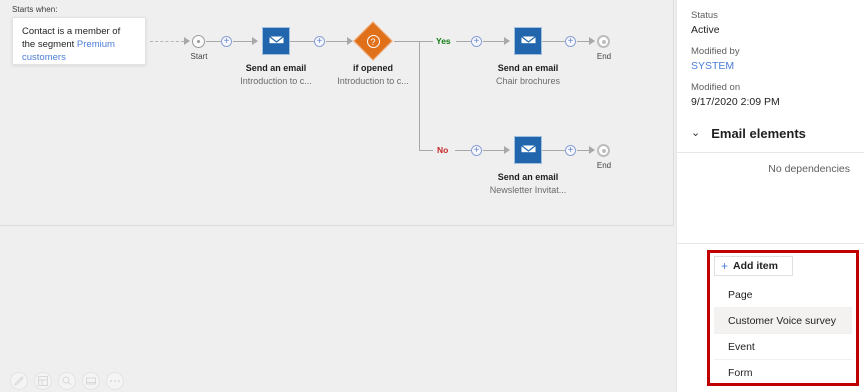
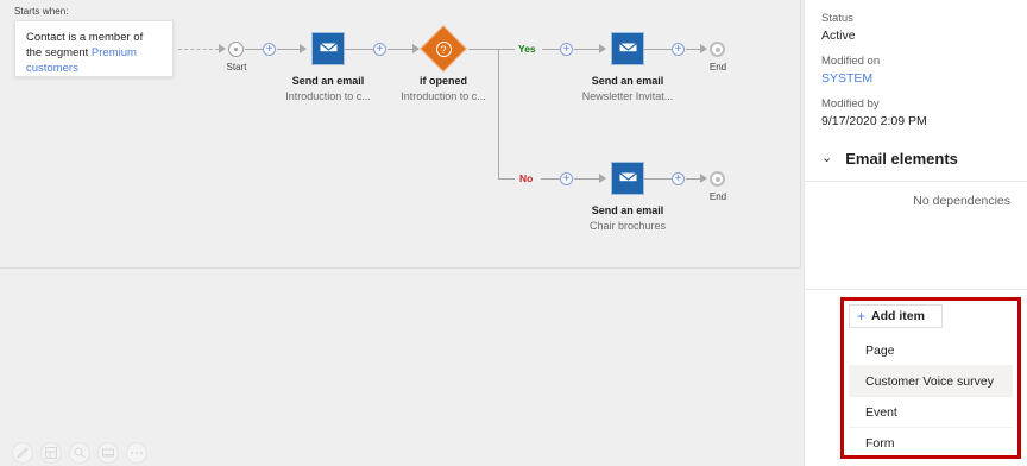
  Starts when:
  Contact is a member of the segment Premium customers
  Start
  Send an email
  Introduction to c...
  ?
  if opened
  Introduction to c...
  Yes
  Send an email
- Chair brochures
+ Newsletter Invitat...
  End
  No
  Send an email
- Newsletter Invitat...
+ Chair brochures
  End
  Status
  Active
- Modified by
+ Modified on
  SYSTEM
- Modified on
+ Modified by
  9/17/2020 2:09 PM
  ⌄
  Email elements
  No dependencies
  +
  Add item
  Page
  Customer Voice survey
  Event
  Form
